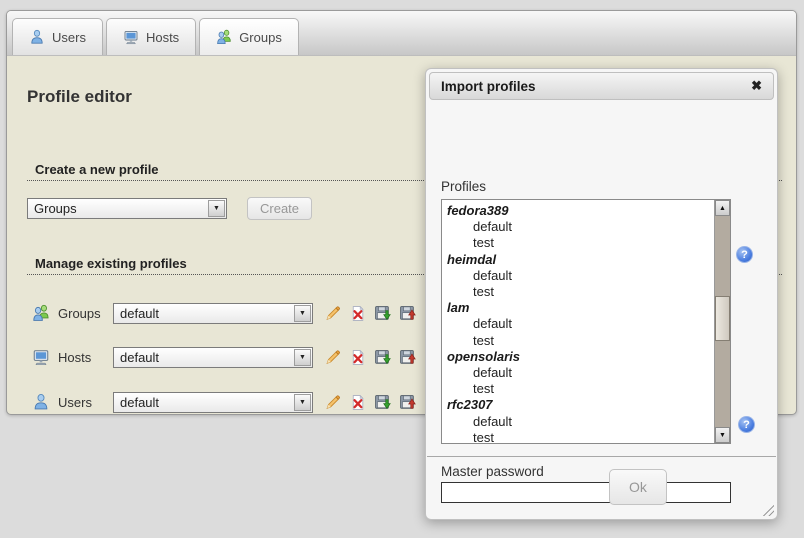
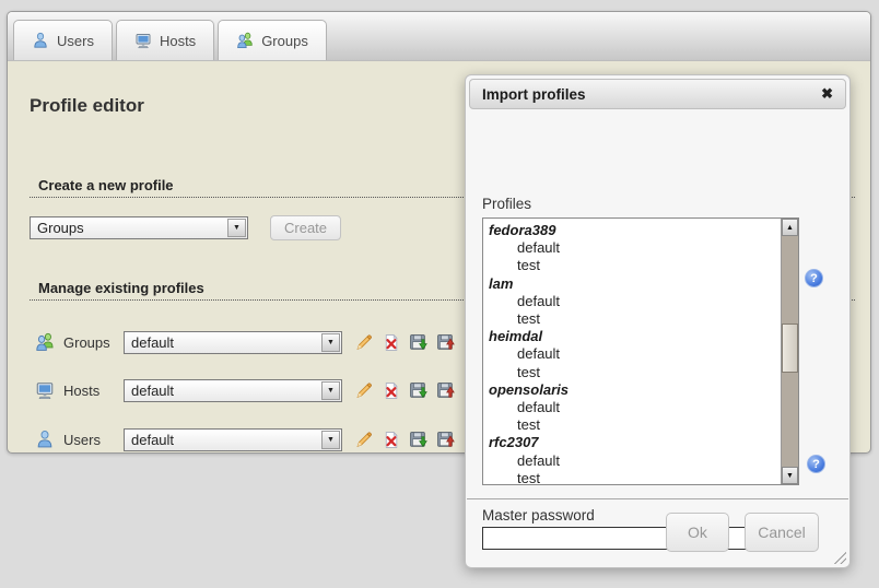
  Users
  Hosts
  Groups
  Profile editor
  Create a new profile
  Groups
  Create
  Manage existing profiles
  Groups
  default
  Hosts
  default
  Users
  default
  Import profiles
  ✖
  Profiles
  fedora389
  default
  test
- heimdal
+ lam
  default
  test
- lam
+ heimdal
  default
  test
  opensolaris
  default
  test
  rfc2307
  default
  test
  ?
  Master password
  ?
  Ok
+ Cancel
